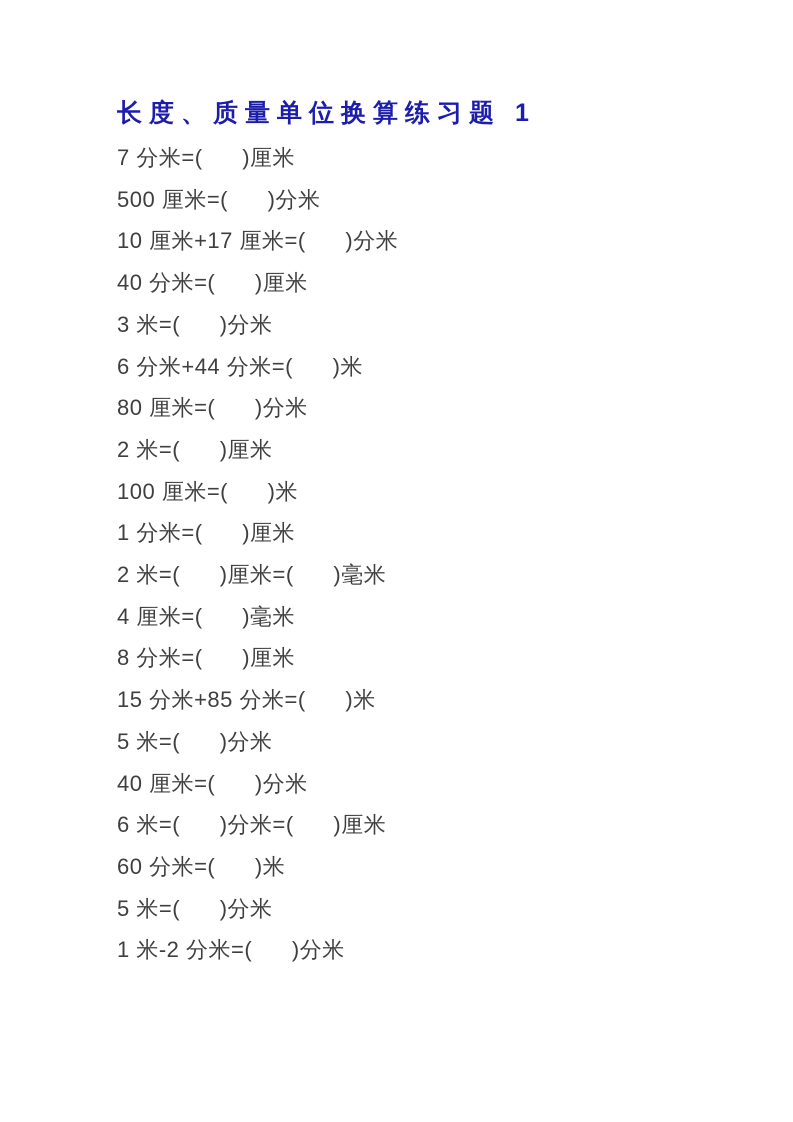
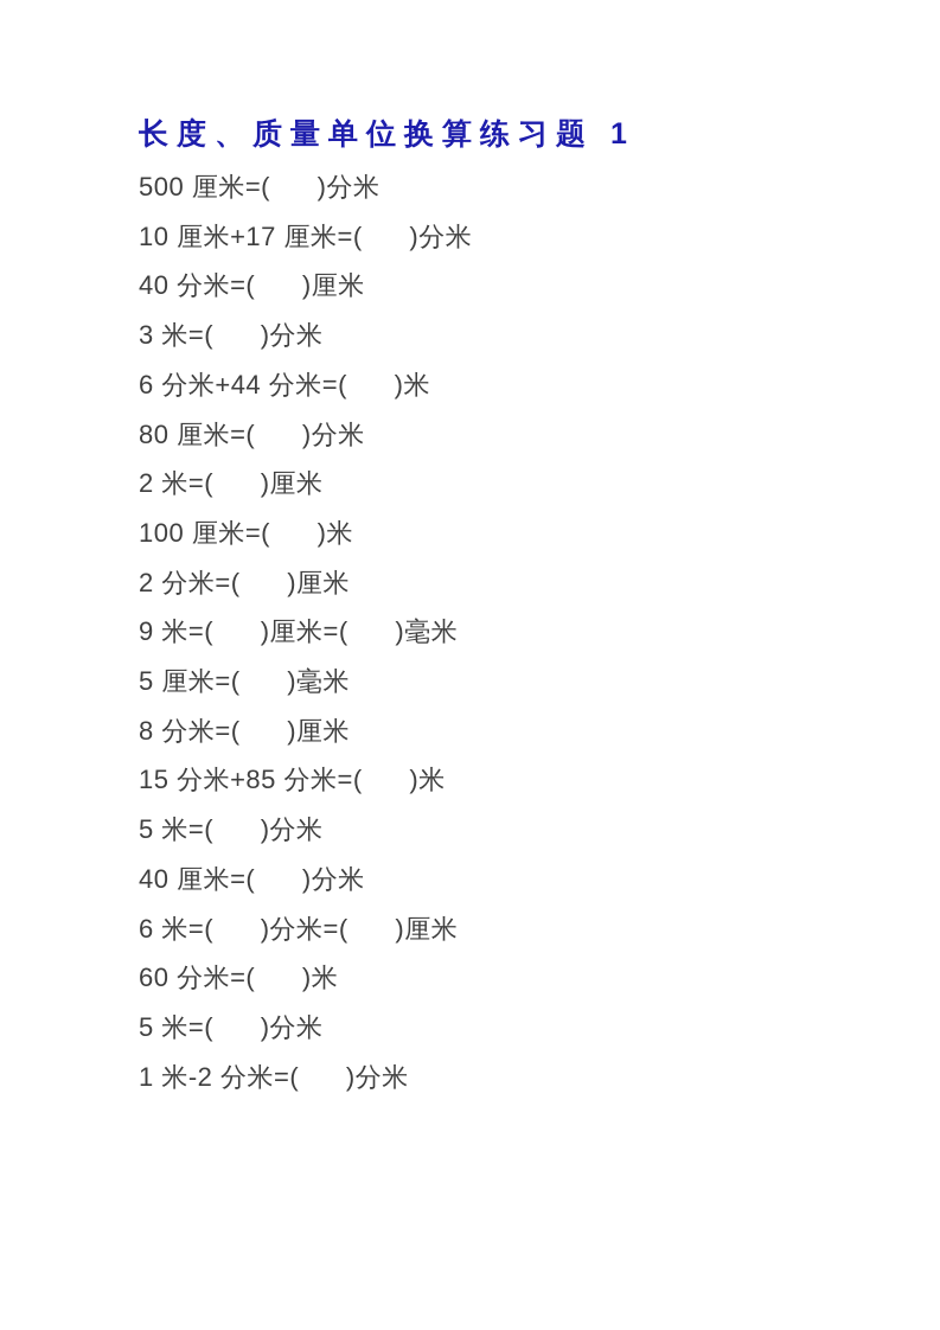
  长度、质量单位换算练习题 1
- 7 分米=( )厘米
  500 厘米=( )分米
  10 厘米+17 厘米=( )分米
  40 分米=( )厘米
  3 米=( )分米
  6 分米+44 分米=( )米
  80 厘米=( )分米
  2 米=( )厘米
  100 厘米=( )米
- 1 分米=( )厘米
+ 2 分米=( )厘米
- 2 米=( )厘米=( )毫米
+ 9 米=( )厘米=( )毫米
- 4 厘米=( )毫米
+ 5 厘米=( )毫米
  8 分米=( )厘米
  15 分米+85 分米=( )米
  5 米=( )分米
  40 厘米=( )分米
  6 米=( )分米=( )厘米
  60 分米=( )米
  5 米=( )分米
  1 米-2 分米=( )分米
